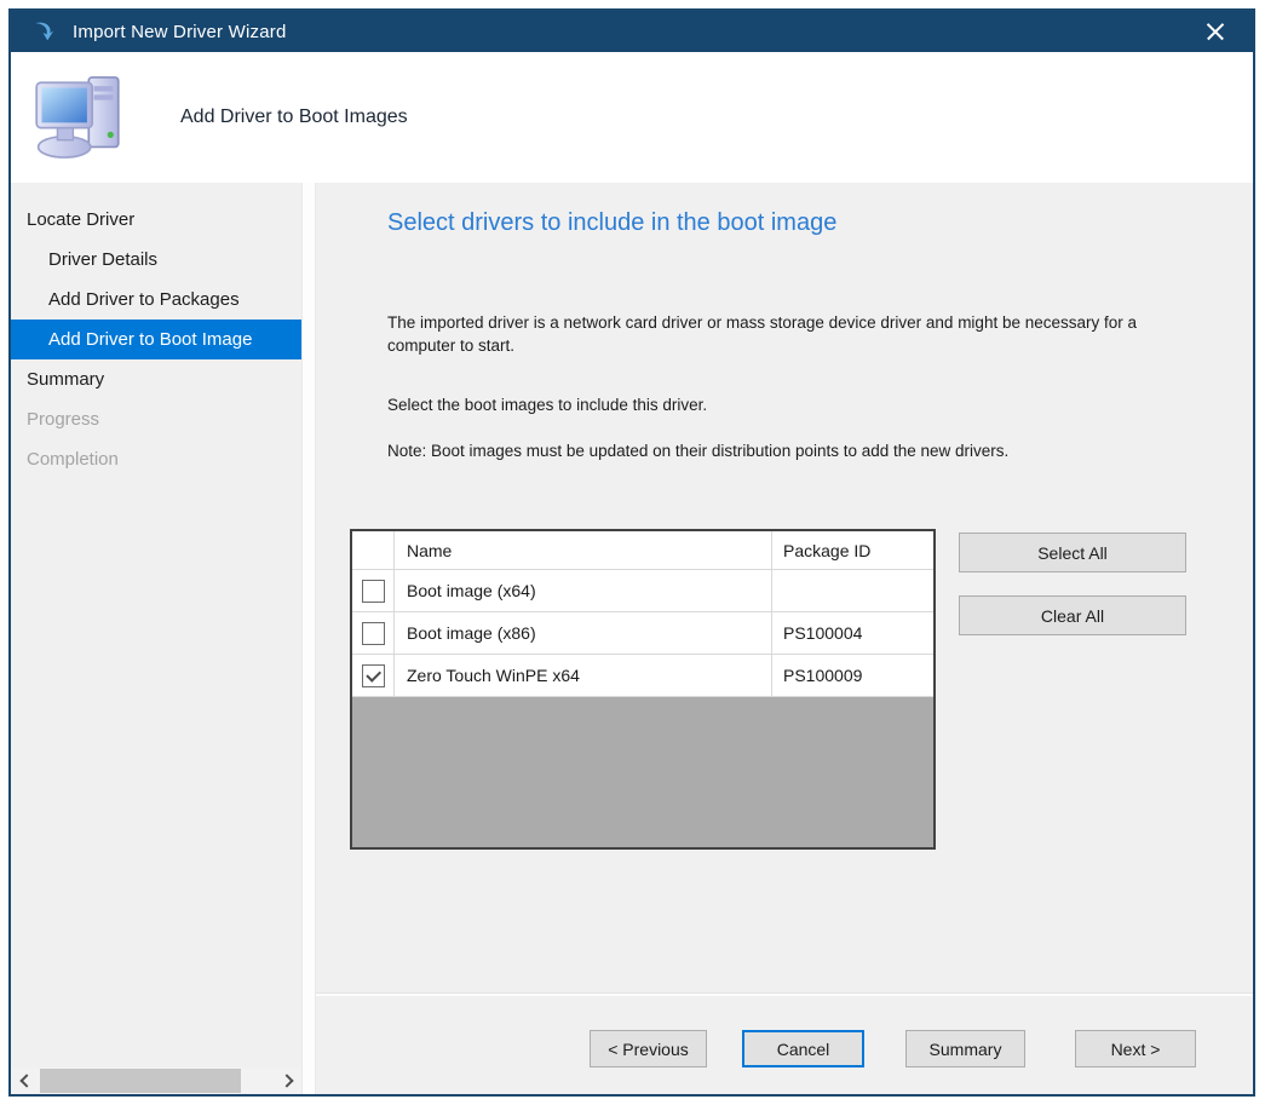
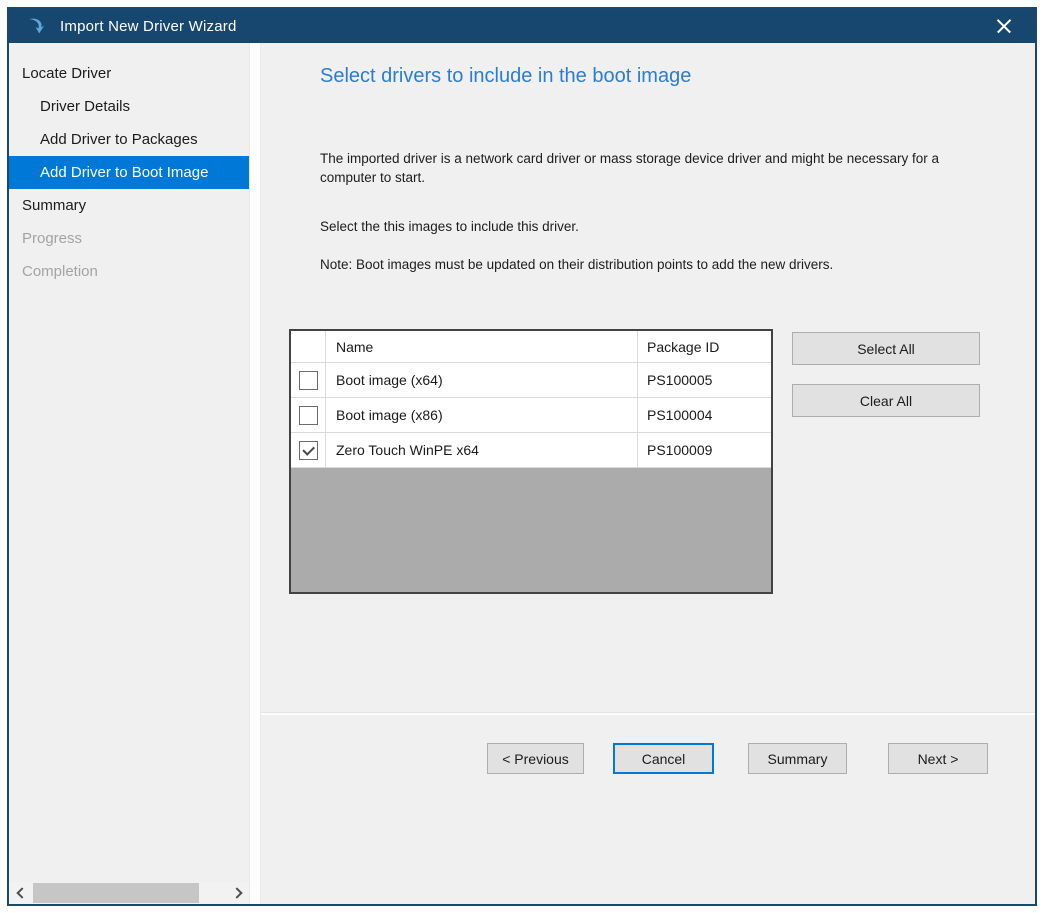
  Import New Driver Wizard
- Add Driver to Boot Images
  Locate Driver
  Driver Details
  Add Driver to Packages
  Add Driver to Boot Image
  Summary
  Progress
  Completion
  Select drivers to include in the boot image
  The imported driver is a network card driver or mass storage device driver and might be necessary for a computer to start.
- Select the boot images to include this driver.
+ Select the this images to include this driver.
  Note: Boot images must be updated on their distribution points to add the new drivers.
  Name
  Package ID
  Boot image (x64)
+ PS100005
  Boot image (x86)
  PS100004
  Zero Touch WinPE x64
  PS100009
  Select All
  Clear All
  < Previous
  Cancel
  Summary
  Next >
